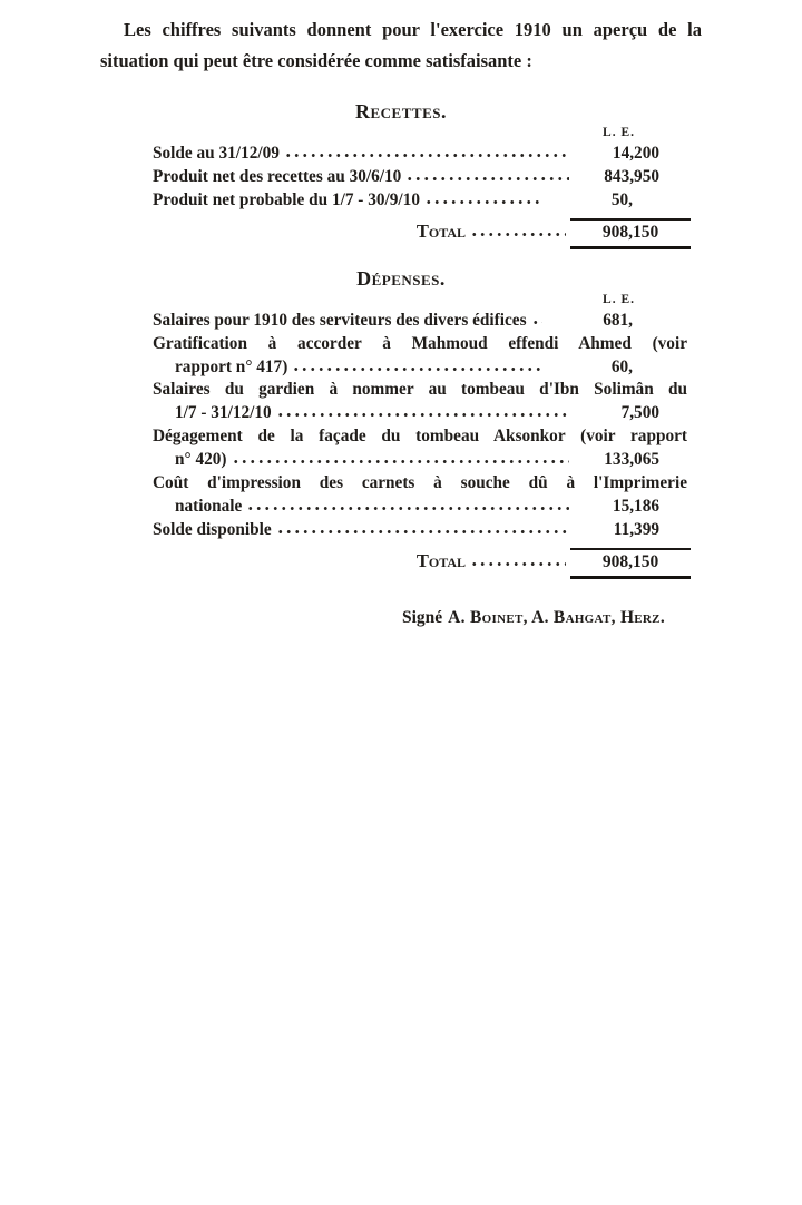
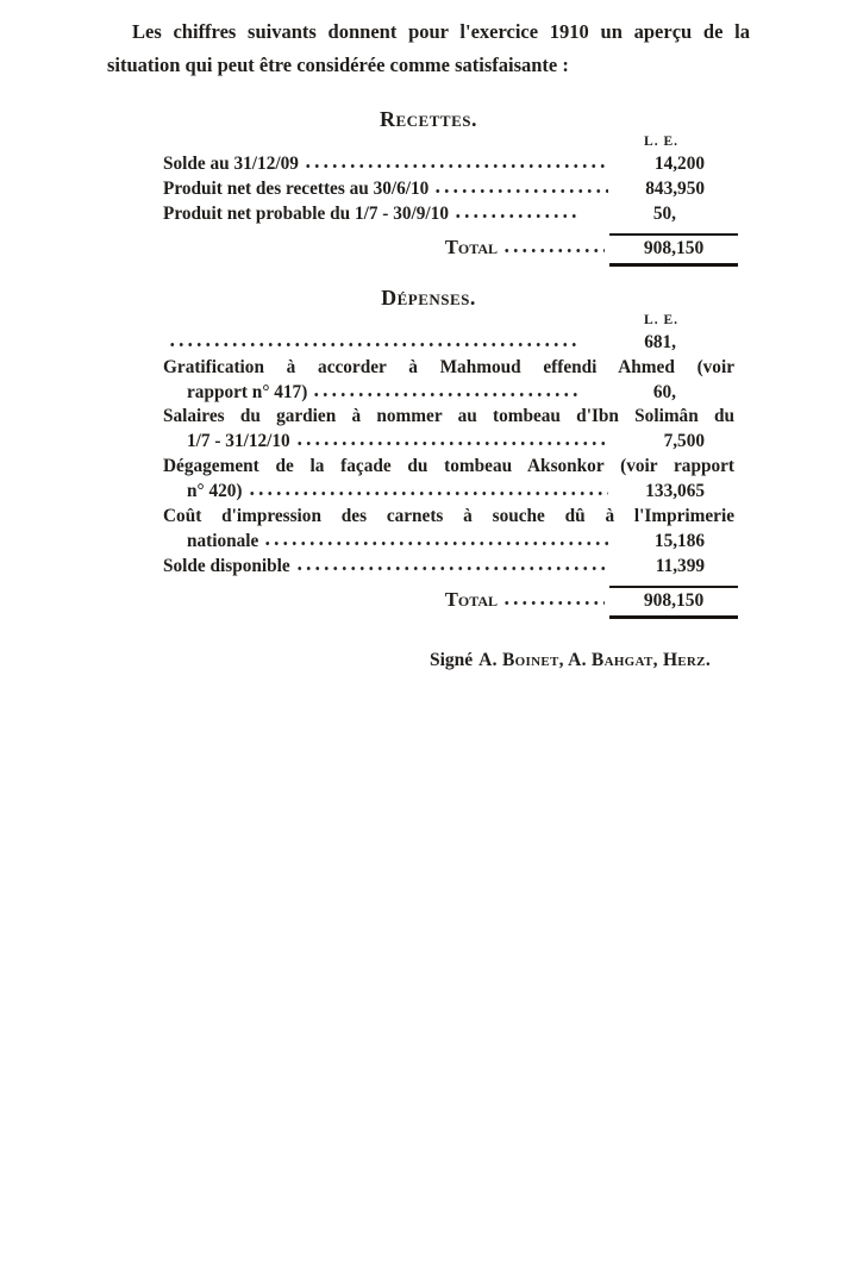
  Les chiffres suivants donnent pour l'exercice 1910 un aperçu de la
  situation qui peut être considérée comme satisfaisante :
  Recettes.
  L. E.
  Solde au 31/12/09
  14,200
  Produit net des recettes au 30/6/10
  843,950
  Produit net probable du 1/7 - 30/9/10
  50,
  Total
  908,150
  Dépenses.
  L. E.
- Salaires pour 1910 des serviteurs des divers édifices
  681,
  Gratification à accorder à Mahmoud effendi Ahmed (voir
  rapport n° 417)
  60,
  Salaires du gardien à nommer au tombeau d'Ibn Solimân du
  1/7 - 31/12/10
  7,500
  Dégagement de la façade du tombeau Aksonkor (voir rapport
  n° 420)
  133,065
  Coût d'impression des carnets à souche dû à l'Imprimerie
  nationale
  15,186
  Solde disponible
  11,399
  Total
  908,150
  Signé A. Boinet, A. Bahgat, Herz.
